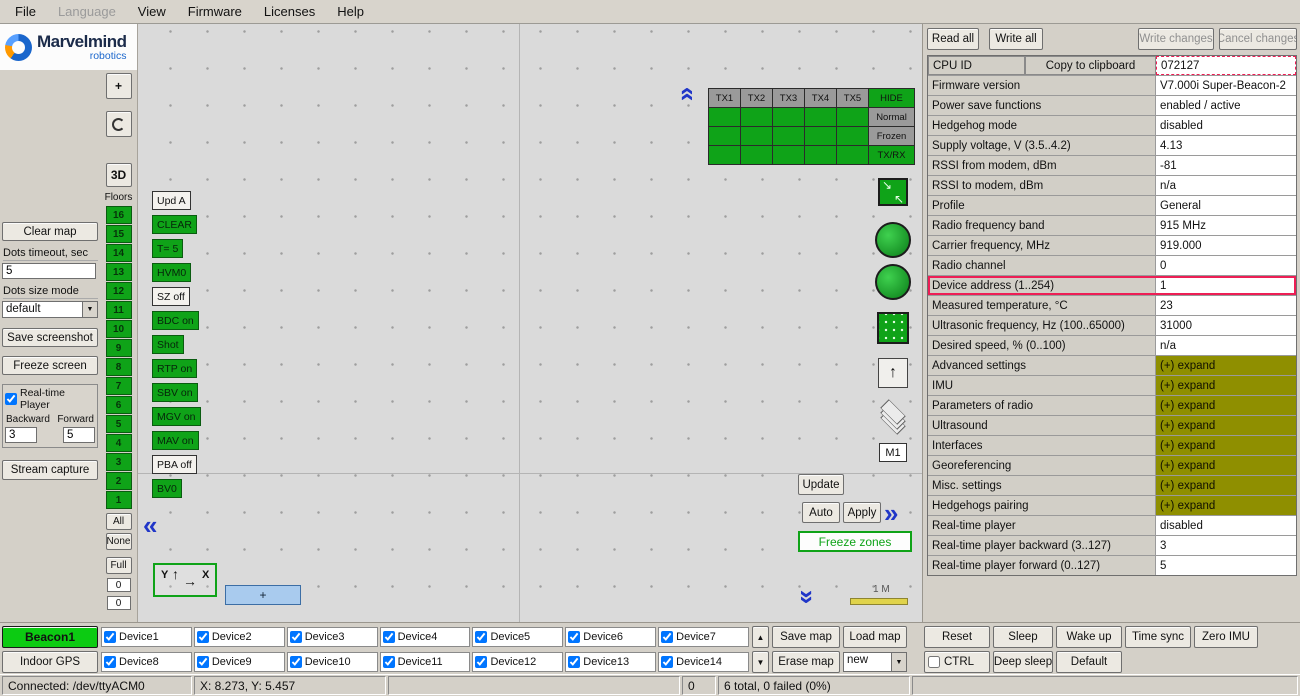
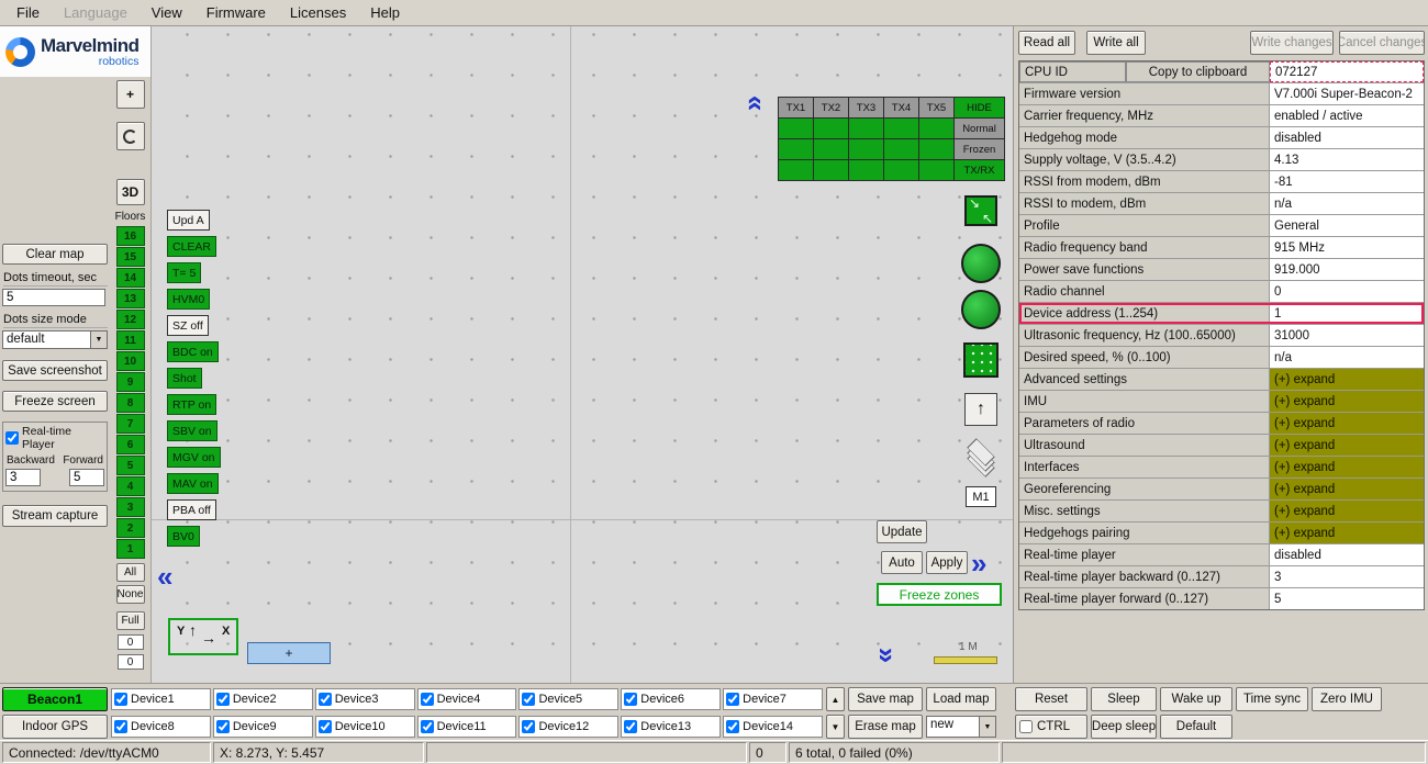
  File
  Language
  View
  Firmware
  Licenses
  Help
  Marvelmind
  robotics
  Clear map
  Dots timeout, sec
  5
  Dots size mode
  default
  Save screenshot
  Freeze screen
  Real-time Player
  Backward
  Forward
  3
  5
  Stream capture
  +
  3D
  Floors
  16
  15
  14
  13
  12
  11
  10
  9
  8
  7
  6
  5
  4
  3
  2
  1
  All
  None
  Full
  0
  0
  Upd A
  CLEAR
  T= 5
  HVM0
  SZ off
  BDC on
  Shot
  RTP on
  SBV on
  MGV on
  MAV on
  PBA off
  BV0
  TX1
  TX2
  TX3
  TX4
  TX5
  HIDE
  Normal
  Frozen
  TX/RX
  ↘
  ↖
  ↑
  M1
  Update
  Auto
  Apply
  »
  Freeze zones
  «
  Y
  ↑
  →
  X
  +
  1 M
  Read all
  Write all
  Write changes
  Cancel changes
  CPU ID
  Copy to clipboard
  072127
  Firmware version
  V7.000i Super-Beacon-2
- Power save functions
+ Carrier frequency, MHz
  enabled / active
  Hedgehog mode
  disabled
  Supply voltage, V (3.5..4.2)
  4.13
  RSSI from modem, dBm
  -81
  RSSI to modem, dBm
  n/a
  Profile
  General
  Radio frequency band
  915 MHz
- Carrier frequency, MHz
+ Power save functions
  919.000
  Radio channel
  0
  Device address (1..254)
  1
- Measured temperature, °C
- 23
  Ultrasonic frequency, Hz (100..65000)
  31000
  Desired speed, % (0..100)
  n/a
  Advanced settings
  (+) expand
  IMU
  (+) expand
  Parameters of radio
  (+) expand
  Ultrasound
  (+) expand
  Interfaces
  (+) expand
  Georeferencing
  (+) expand
  Misc. settings
  (+) expand
  Hedgehogs pairing
  (+) expand
  Real-time player
  disabled
- Real-time player backward (3..127)
+ Real-time player backward (0..127)
  3
  Real-time player forward (0..127)
  5
  Beacon1
  Device1
  Device2
  Device3
  Device4
  Device5
  Device6
  Device7
  ▲
  Save map
  Load map
  Reset
  Sleep
  Wake up
  Time sync
  Zero IMU
  Indoor GPS
  Device8
  Device9
  Device10
  Device11
  Device12
  Device13
  Device14
  ▼
  Erase map
  new
  CTRL
  Deep sleep
  Default
  Connected: /dev/ttyACM0
  X: 8.273, Y: 5.457
  0
  6 total, 0 failed (0%)
